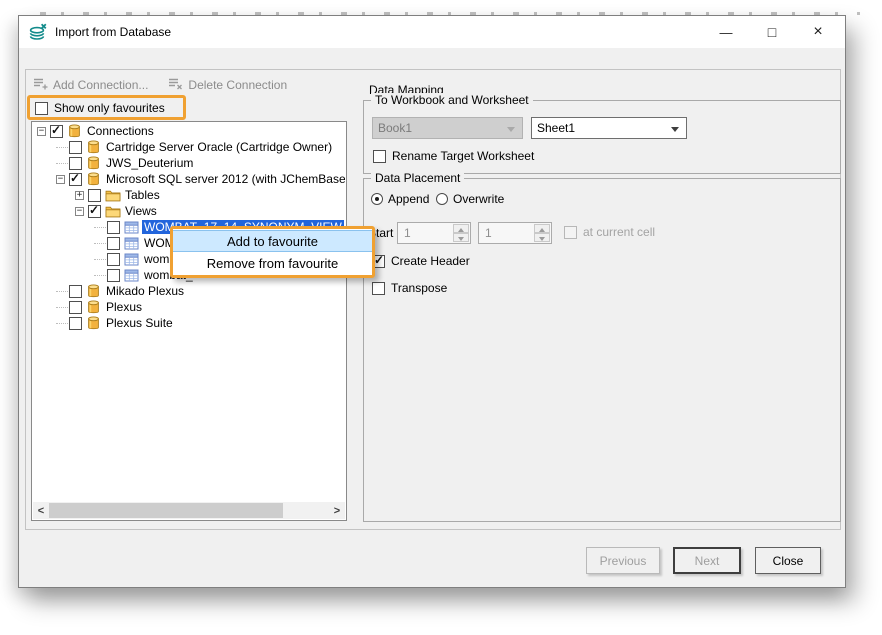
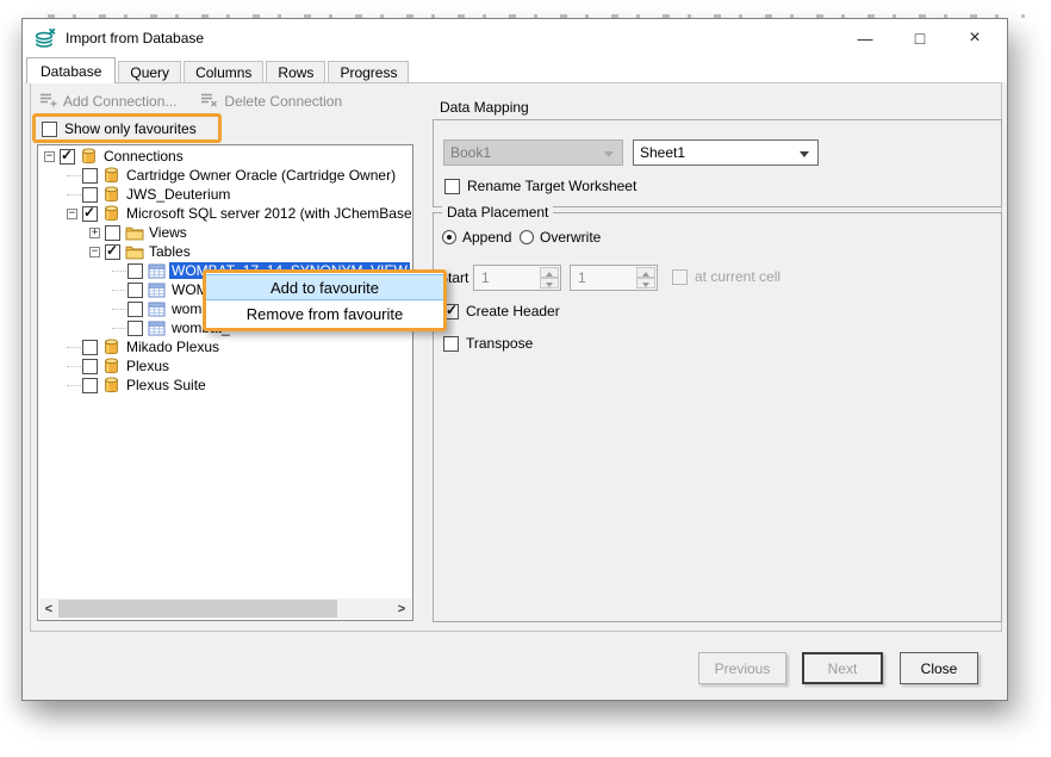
  Import from Database
  —
  □
  ×
+ Database
+ Query
+ Columns
+ Rows
+ Progress
  Add Connection...
  Delete Connection
  Show only favourites
  −
  Connections
- Cartridge Server Oracle (Cartridge Owner)
+ Cartridge Owner Oracle (Cartridge Owner)
  JWS_Deuterium
  −
  Microsoft SQL server 2012 (with JChemBase
  +
- Tables
+ Views
  −
- Views
+ Tables
  wom
  Mikado Plexus
  Plexus
  Plexus Suite
  <
  >
  Data Mapping
- To Workbook and Worksheet
  Book1
  Sheet1
  Rename Target Worksheet
  Data Placement
  Append
  Overwrite
  tart
  1
  1
  at current cell
  Create Header
  Transpose
  Add to favourite
  Remove from favourite
  Previous
  Next
  Close
